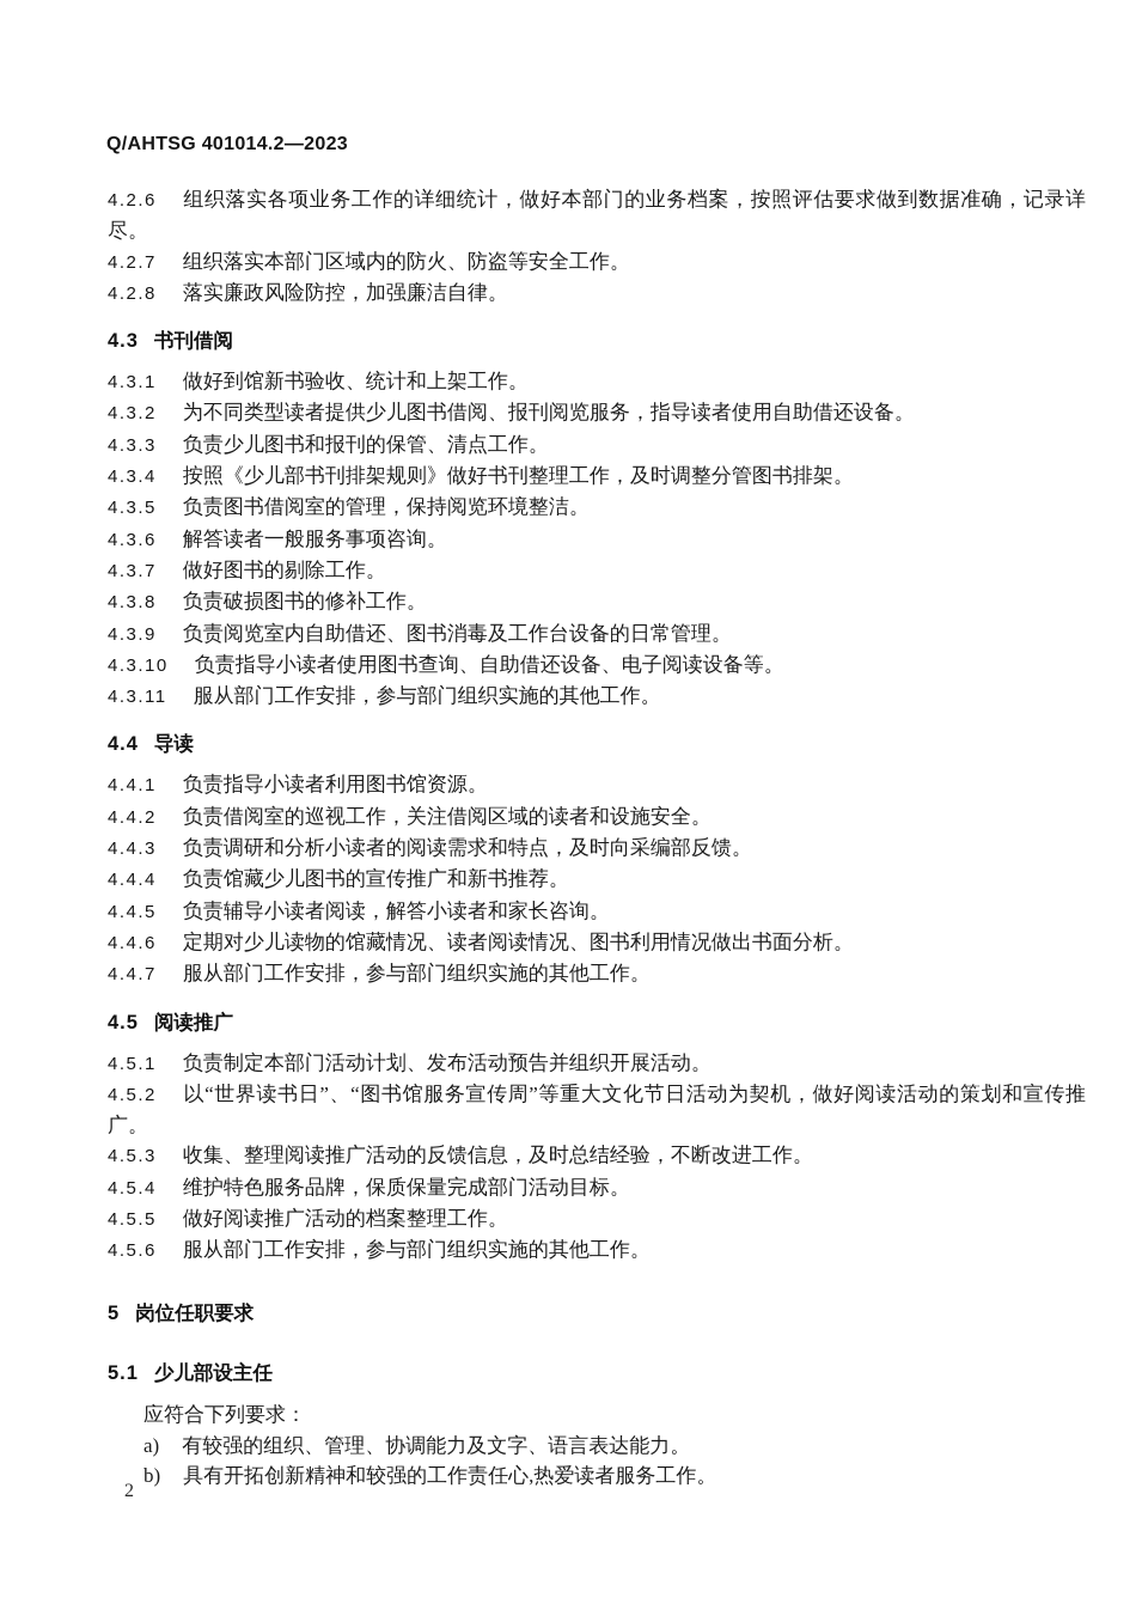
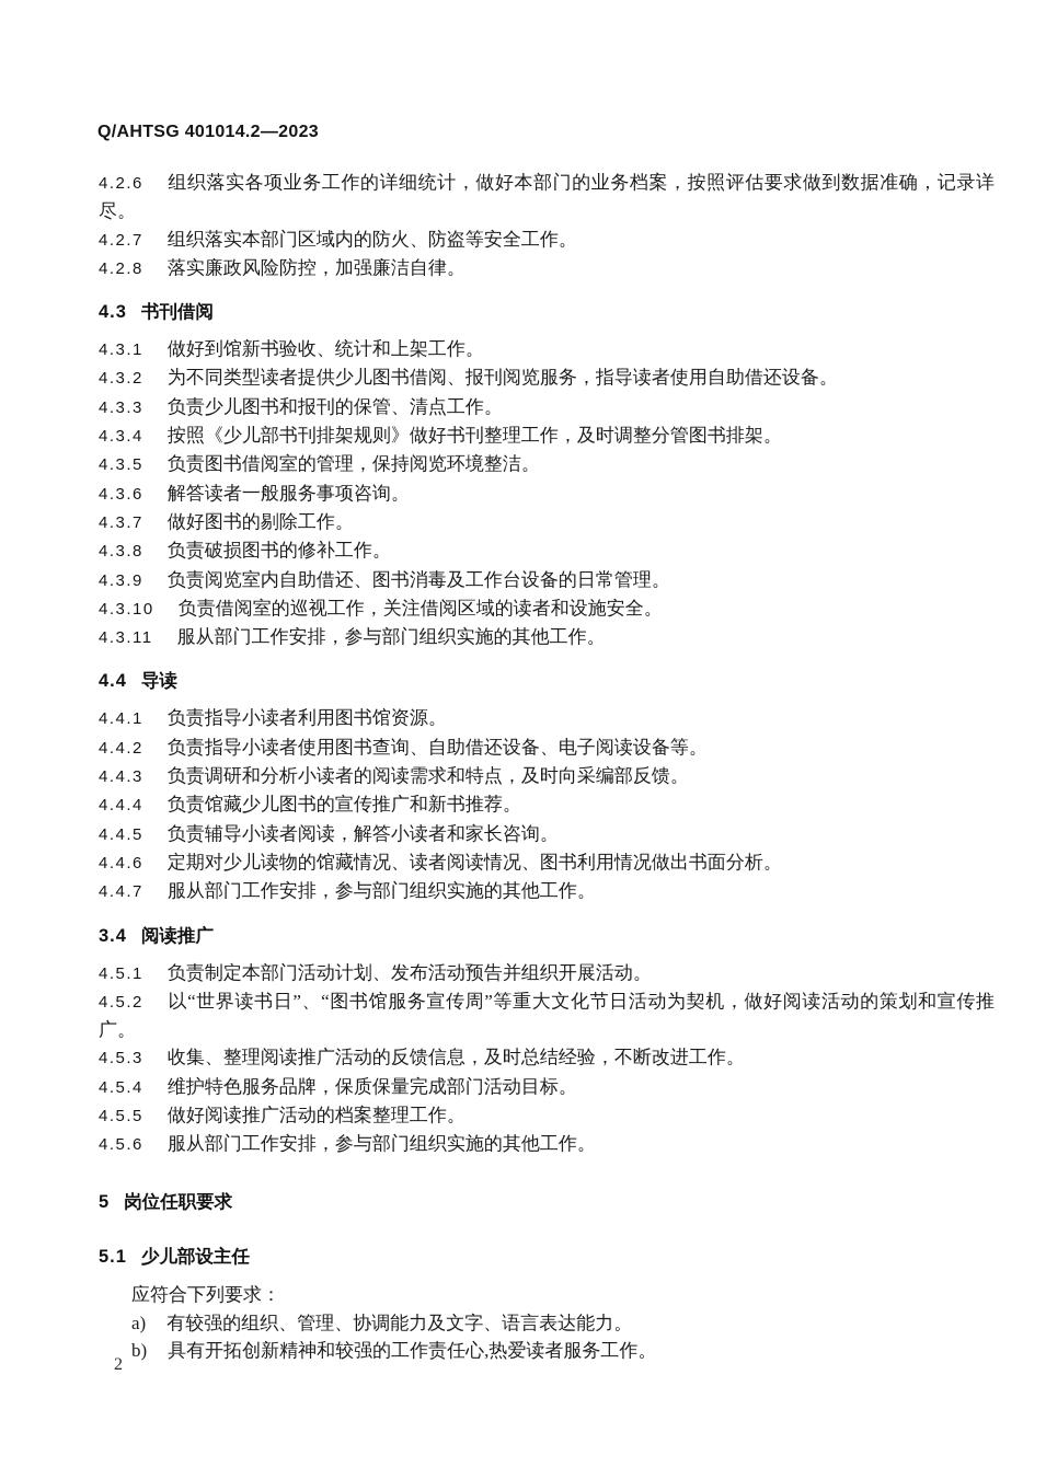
  Q/AHTSG 401014.2—2023
  4.2.6 组织落实各项业务工作的详细统计，做好本部门的业务档案，按照评估要求做到数据准确，记录详尽。
  4.2.7 组织落实本部门区域内的防火、防盗等安全工作。
  4.2.8 落实廉政风险防控，加强廉洁自律。
  4.3 书刊借阅
  4.3.1 做好到馆新书验收、统计和上架工作。
  4.3.2 为不同类型读者提供少儿图书借阅、报刊阅览服务，指导读者使用自助借还设备。
  4.3.3 负责少儿图书和报刊的保管、清点工作。
  4.3.4 按照《少儿部书刊排架规则》做好书刊整理工作，及时调整分管图书排架。
  4.3.5 负责图书借阅室的管理，保持阅览环境整洁。
  4.3.6 解答读者一般服务事项咨询。
  4.3.7 做好图书的剔除工作。
  4.3.8 负责破损图书的修补工作。
  4.3.9 负责阅览室内自助借还、图书消毒及工作台设备的日常管理。
- 4.3.10 负责指导小读者使用图书查询、自助借还设备、电子阅读设备等。
+ 4.3.10 负责借阅室的巡视工作，关注借阅区域的读者和设施安全。
  4.3.11 服从部门工作安排，参与部门组织实施的其他工作。
  4.4 导读
  4.4.1 负责指导小读者利用图书馆资源。
- 4.4.2 负责借阅室的巡视工作，关注借阅区域的读者和设施安全。
+ 4.4.2 负责指导小读者使用图书查询、自助借还设备、电子阅读设备等。
  4.4.3 负责调研和分析小读者的阅读需求和特点，及时向采编部反馈。
  4.4.4 负责馆藏少儿图书的宣传推广和新书推荐。
  4.4.5 负责辅导小读者阅读，解答小读者和家长咨询。
  4.4.6 定期对少儿读物的馆藏情况、读者阅读情况、图书利用情况做出书面分析。
  4.4.7 服从部门工作安排，参与部门组织实施的其他工作。
- 4.5 阅读推广
+ 3.4 阅读推广
  4.5.1 负责制定本部门活动计划、发布活动预告并组织开展活动。
  4.5.2 以“世界读书日”、“图书馆服务宣传周”等重大文化节日活动为契机，做好阅读活动的策划和宣传推广。
  4.5.3 收集、整理阅读推广活动的反馈信息，及时总结经验，不断改进工作。
  4.5.4 维护特色服务品牌，保质保量完成部门活动目标。
  4.5.5 做好阅读推广活动的档案整理工作。
  4.5.6 服从部门工作安排，参与部门组织实施的其他工作。
  5 岗位任职要求
  5.1 少儿部设主任
  应符合下列要求：
  a) 有较强的组织、管理、协调能力及文字、语言表达能力。
  b) 具有开拓创新精神和较强的工作责任心,热爱读者服务工作。
  2
